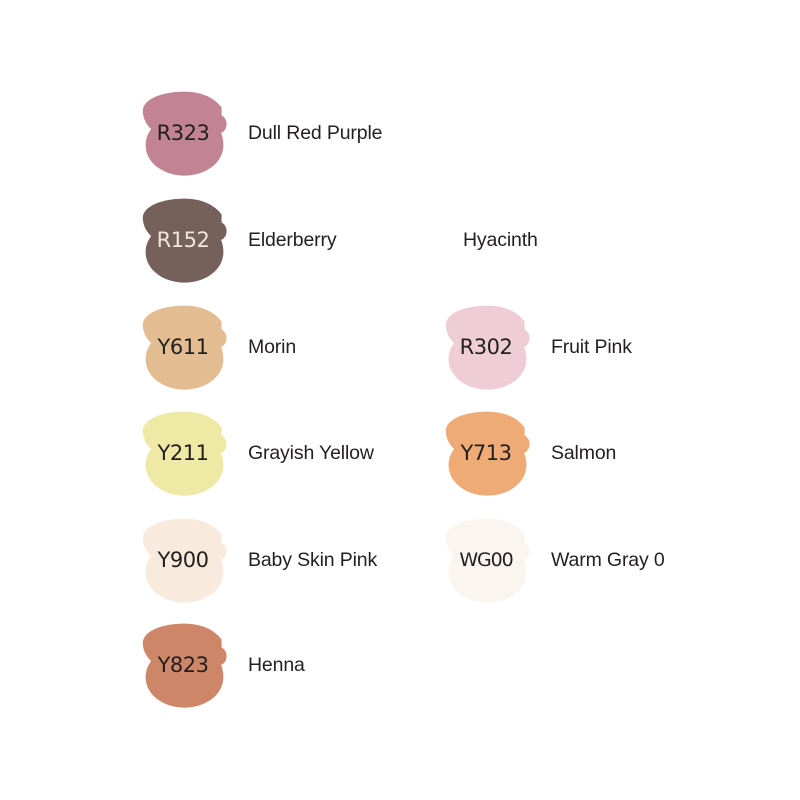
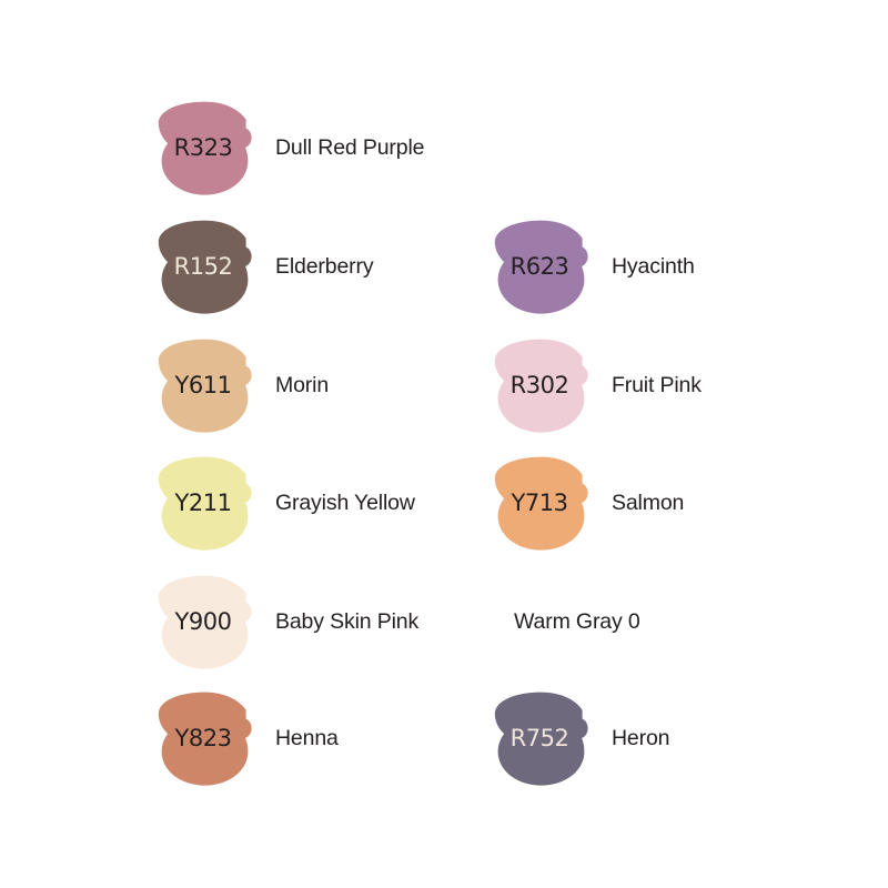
  R323
  Dull Red Purple
  R152
  Elderberry
  Y611
  Morin
  Y211
  Grayish Yellow
  Y900
  Baby Skin Pink
  Y823
  Henna
+ R623
  Hyacinth
  R302
  Fruit Pink
  Y713
  Salmon
- WG00
  Warm Gray 0
+ R752
+ Heron
